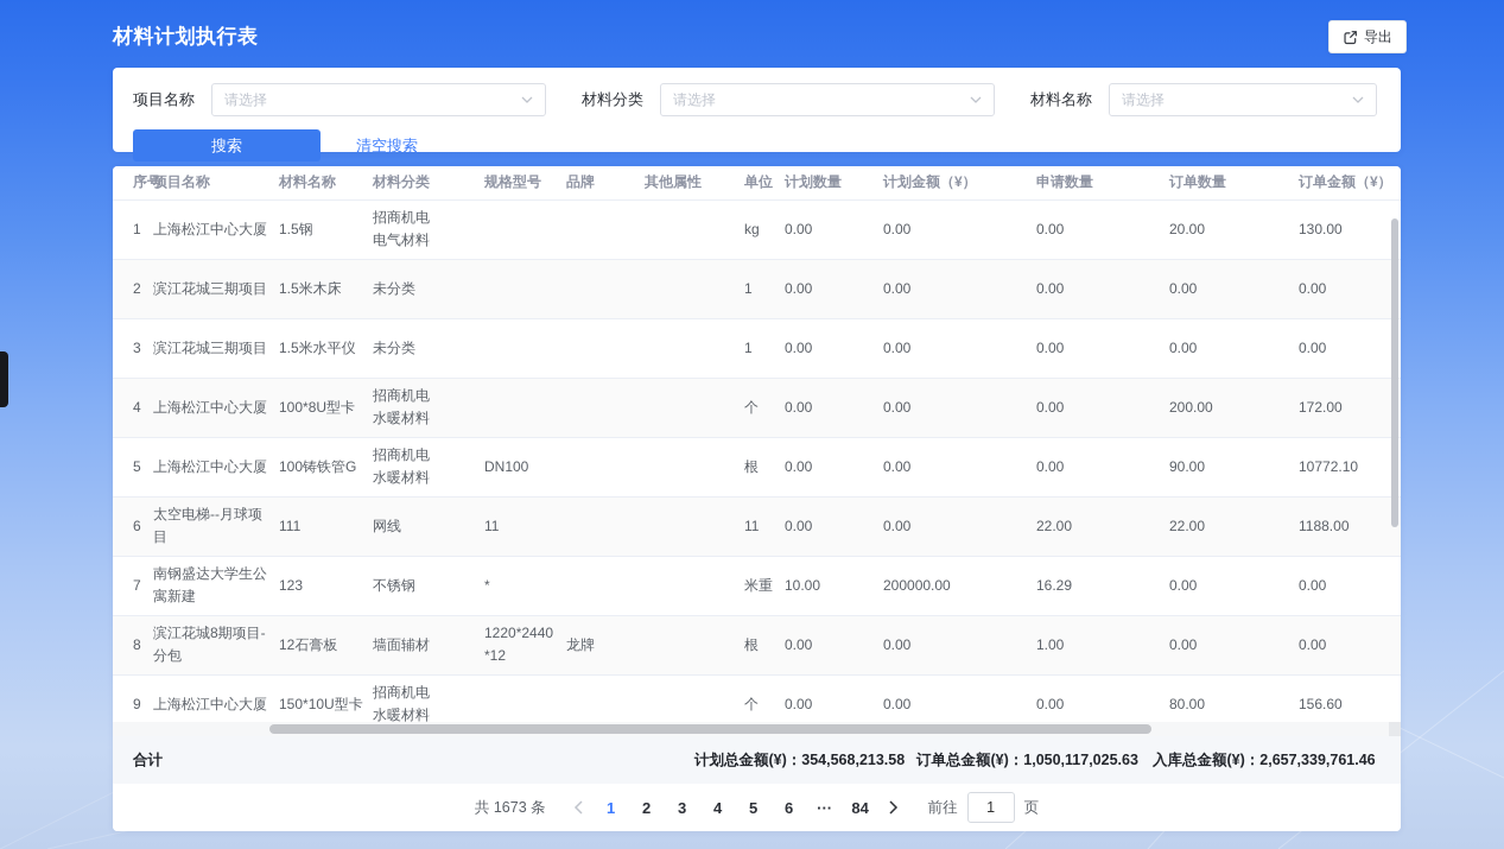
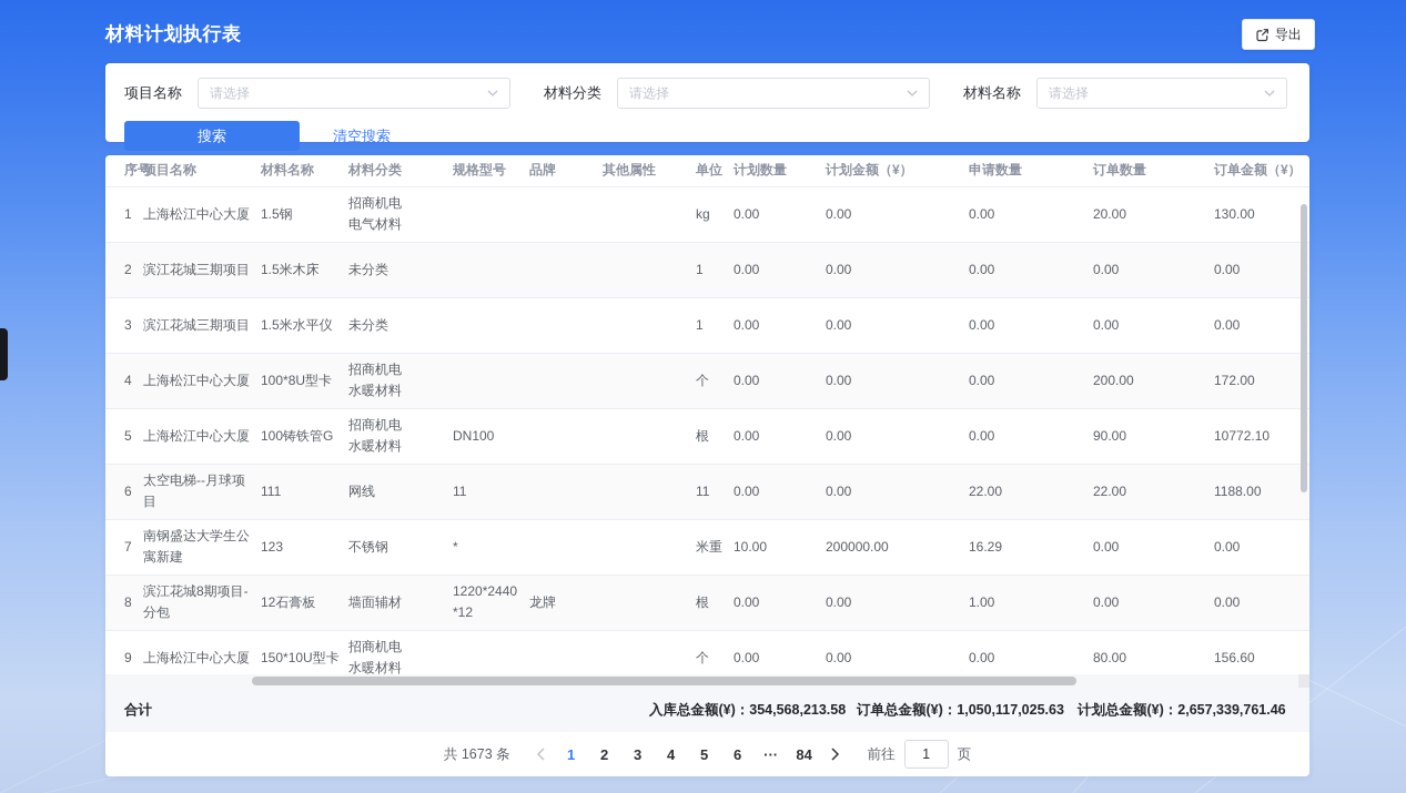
  材料计划执行表
  导出
  项目名称
  请选择
  材料分类
  请选择
  材料名称
  请选择
  搜索
  清空搜索
  序	项目名称	材料名称	材料分类	规格型号	品牌	其他属性	单位	计划数量	计划金额（¥）	申请数量	订单数量	订单金额（¥）
  1	上海松江中心大厦	1.5钢	招商机电 电气材料				kg	0.00	0.00	0.00	20.00	130.00
  2	滨江花城三期项目	1.5米木床	未分类				1	0.00	0.00	0.00	0.00	0.00
  3	滨江花城三期项目	1.5米水平仪	未分类				1	0.00	0.00	0.00	0.00	0.00
  4	上海松江中心大厦	100*8U型卡	招商机电 水暖材料				个	0.00	0.00	0.00	200.00	172.00
  5	上海松江中心大厦	100铸铁管G	招商机电 水暖材料	DN100			根	0.00	0.00	0.00	90.00	10772.10
  6	太空电梯--月球项目	111	网线	11			11	0.00	0.00	22.00	22.00	1188.00
  7	南钢盛达大学生公寓新建	123	不锈钢	*			米重	10.00	200000.00	16.29	0.00	0.00
  8	滨江花城8期项目-分包	12石膏板	墙面辅材	1220*2440*12	龙牌		根	0.00	0.00	1.00	0.00	0.00
  9	上海松江中心大厦	150*10U型卡	招商机电 水暖材料				个	0.00	0.00	0.00	80.00	156.60
  合计
- 计划总金额(¥)：354,568,213.58
+ 入库总金额(¥)：354,568,213.58
  订单总金额(¥)：1,050,117,025.63
- 入库总金额(¥)：2,657,339,761.46
+ 计划总金额(¥)：2,657,339,761.46
  共 1673 条
  1
  2
  3
  4
  5
  6
  ···
  84
  前往
  1
  页
